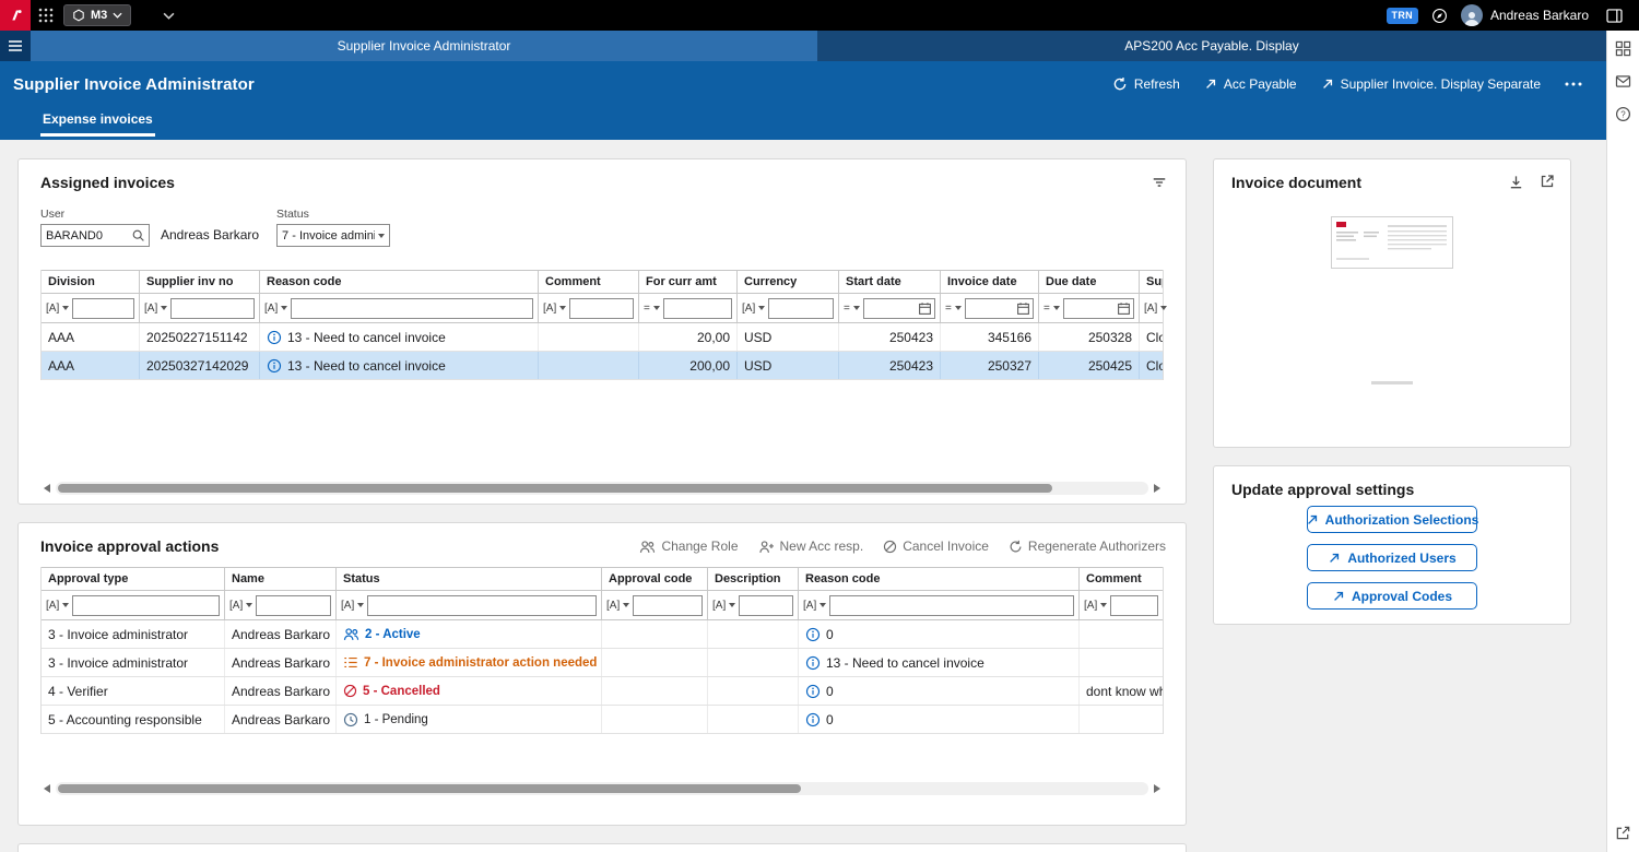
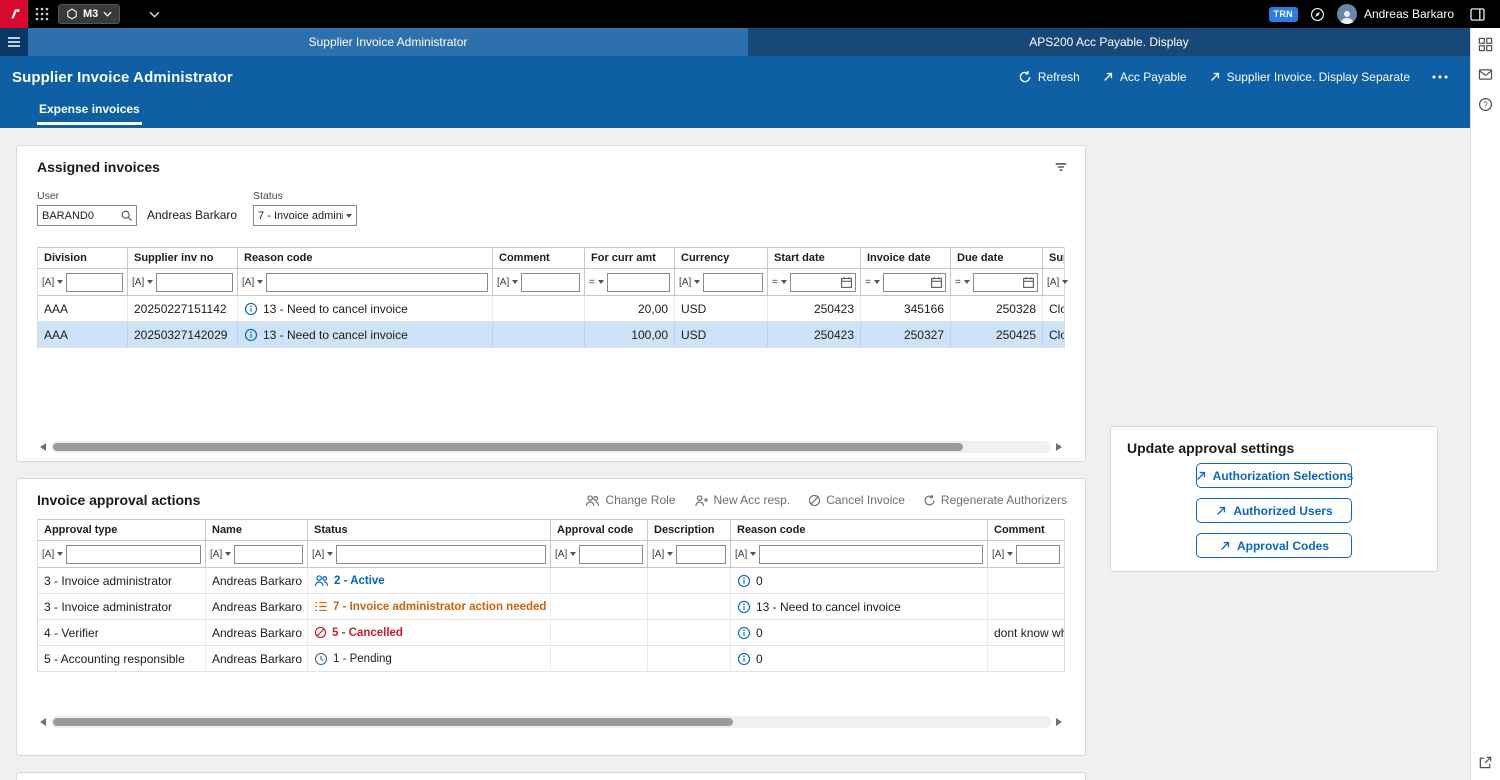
  M3
  TRN
  Andreas Barkaro
  Supplier Invoice Administrator
  APS200 Acc Payable. Display
  Supplier Invoice Administrator
  Refresh
  Acc Payable
  Supplier Invoice. Display Separate
  Expense invoices
  Assigned invoices
  User
  BARAND0
  Andreas Barkaro
  Status
  7 - Invoice admini
  Division
  Supplier inv no
  Reason code
  Comment
  For curr amt
  Currency
  Start date
  Invoice date
  Due date
  [A]
  [A]
  [A]
  [A]
  =
  [A]
  =
  =
  =
  [A]
  AAA
  20250227151142
  13 - Need to cancel invoice
  20,00
  USD
  250423
  345166
  250328
  AAA
  20250327142029
  13 - Need to cancel invoice
- 200,00
+ 100,00
  USD
  250423
  250327
  250425
  Invoice approval actions
  Change Role
  New Acc resp.
  Cancel Invoice
  Regenerate Authorizers
  Approval type
  Name
  Status
  Approval code
  Description
  Reason code
  Comment
  [A]
  [A]
  [A]
  [A]
  [A]
  [A]
  [A]
  3 - Invoice administrator
  Andreas Barkaro
  2 - Active
  0
  3 - Invoice administrator
  Andreas Barkaro
  7 - Invoice administrator action needed
  13 - Need to cancel invoice
  4 - Verifier
  Andreas Barkaro
  5 - Cancelled
  0
  dont know w
  5 - Accounting responsible
  Andreas Barkaro
  1 - Pending
  0
- Invoice document
  Update approval settings
  Authorization Selections
  Authorized Users
  Approval Codes
  ?
